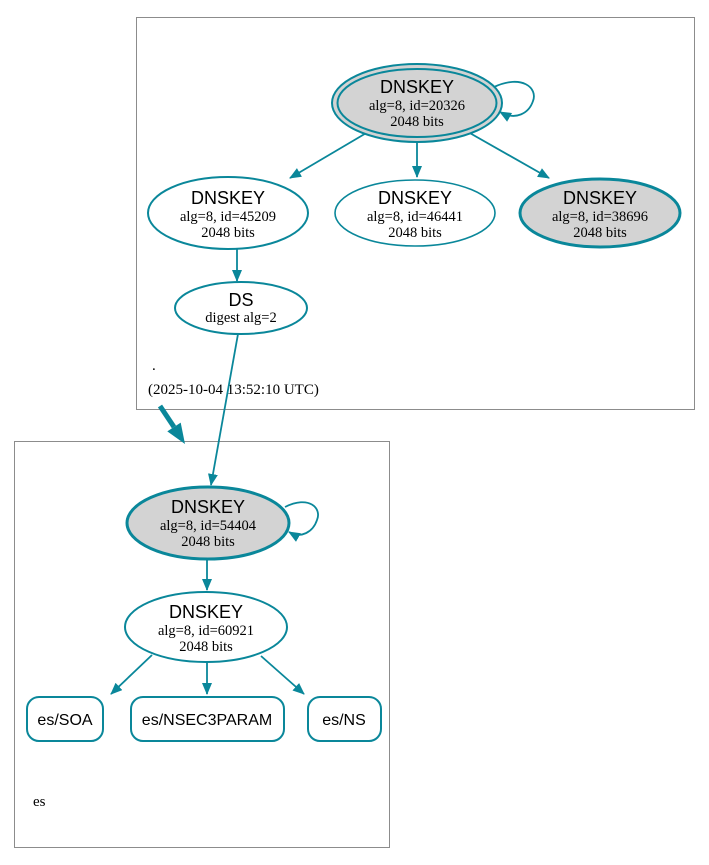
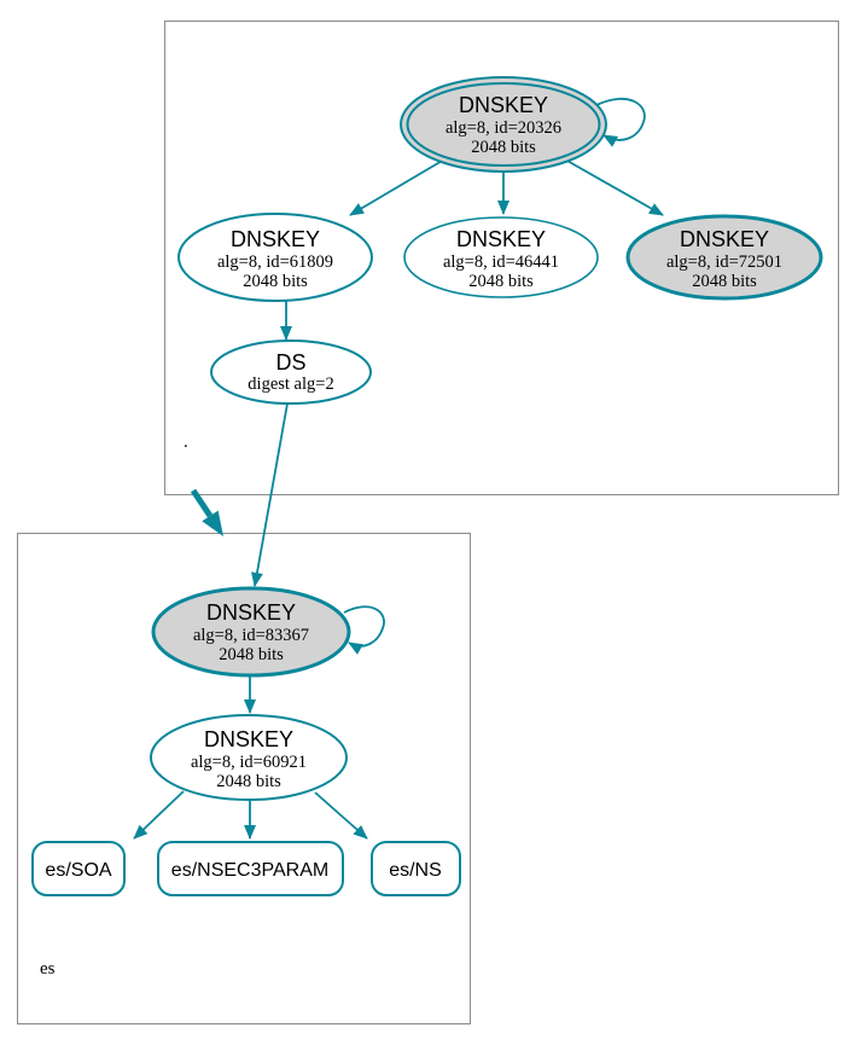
  .
- (2025-10-04 13:52:10 UTC)
  es
  DNSKEY
  alg=8, id=20326
  2048 bits
  DNSKEY
- alg=8, id=45209
+ alg=8, id=61809
  2048 bits
  DNSKEY
  alg=8, id=46441
  2048 bits
  DNSKEY
- alg=8, id=38696
+ alg=8, id=72501
  2048 bits
  DS
  digest alg=2
  DNSKEY
- alg=8, id=54404
+ alg=8, id=83367
  2048 bits
  DNSKEY
  alg=8, id=60921
  2048 bits
  es/SOA
  es/NSEC3PARAM
  es/NS
